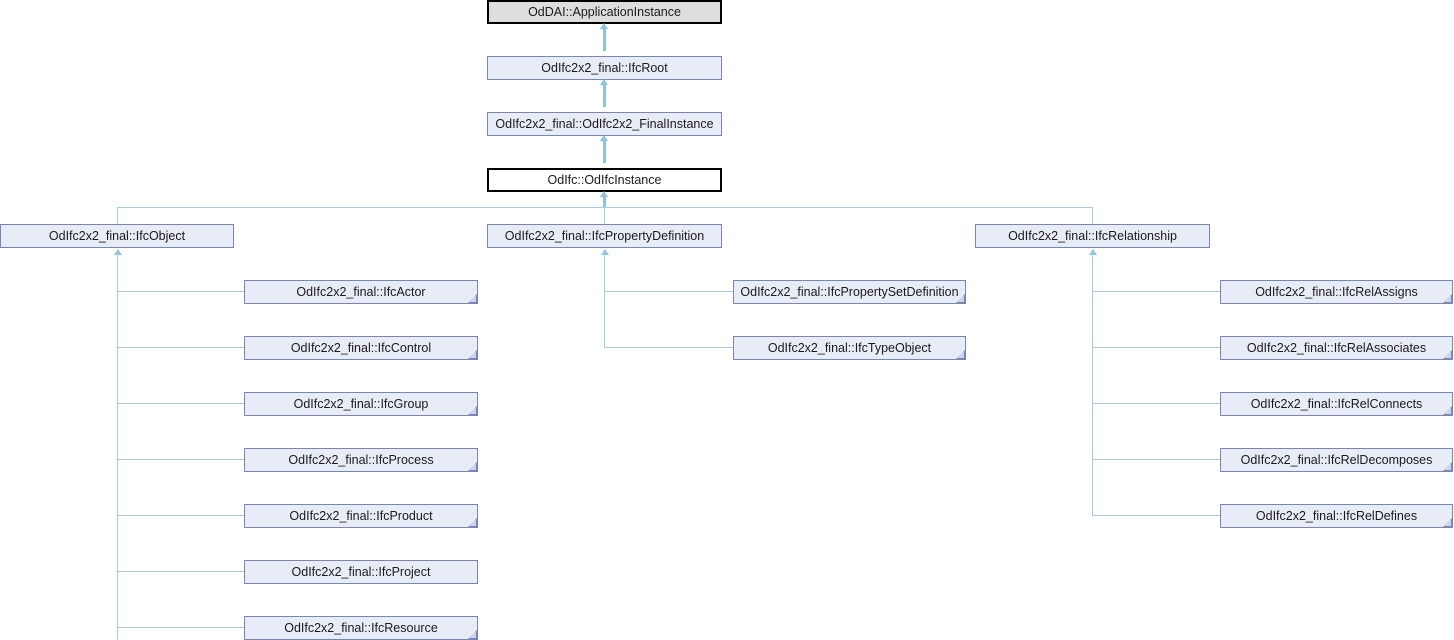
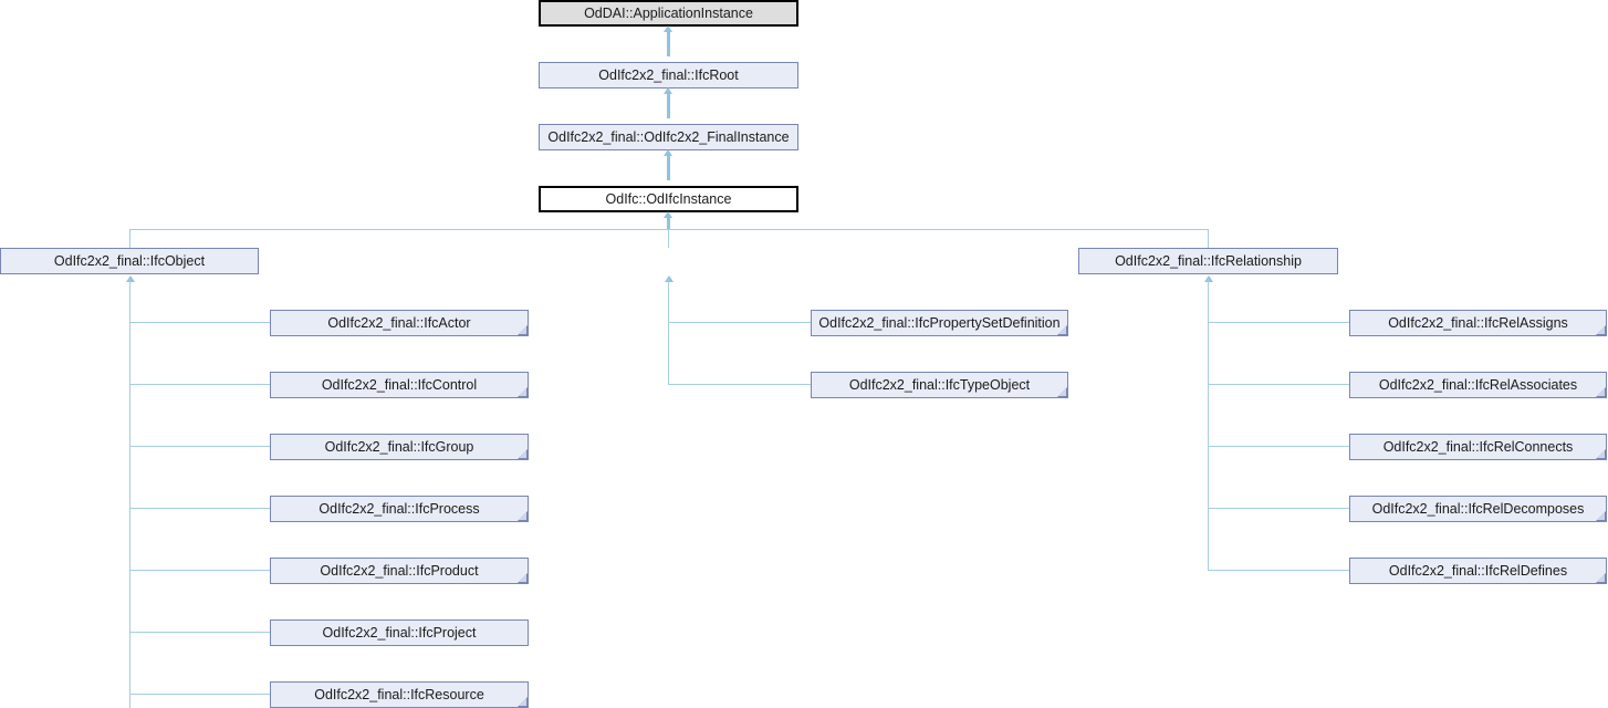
  OdDAI::ApplicationInstance
  OdIfc2x2_final::IfcRoot
  OdIfc2x2_final::OdIfc2x2_FinalInstance
  OdIfc::OdIfcInstance
  OdIfc2x2_final::IfcObject
  OdIfc2x2_final::IfcActor
  OdIfc2x2_final::IfcControl
  OdIfc2x2_final::IfcGroup
  OdIfc2x2_final::IfcProcess
  OdIfc2x2_final::IfcProduct
  OdIfc2x2_final::IfcProject
  OdIfc2x2_final::IfcResource
- OdIfc2x2_final::IfcPropertyDefinition
  OdIfc2x2_final::IfcPropertySetDefinition
  OdIfc2x2_final::IfcTypeObject
  OdIfc2x2_final::IfcRelationship
  OdIfc2x2_final::IfcRelAssigns
  OdIfc2x2_final::IfcRelAssociates
  OdIfc2x2_final::IfcRelConnects
  OdIfc2x2_final::IfcRelDecomposes
  OdIfc2x2_final::IfcRelDefines
